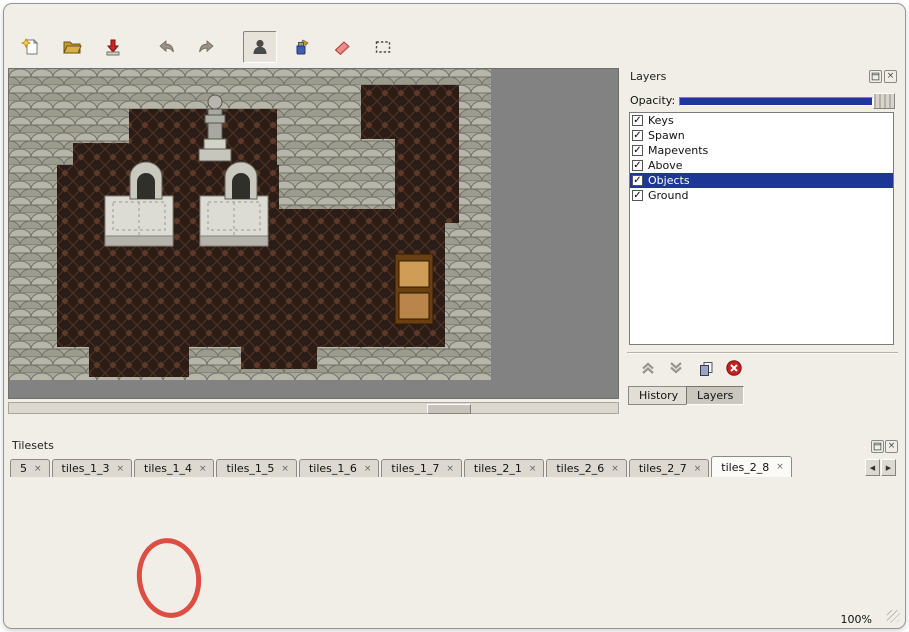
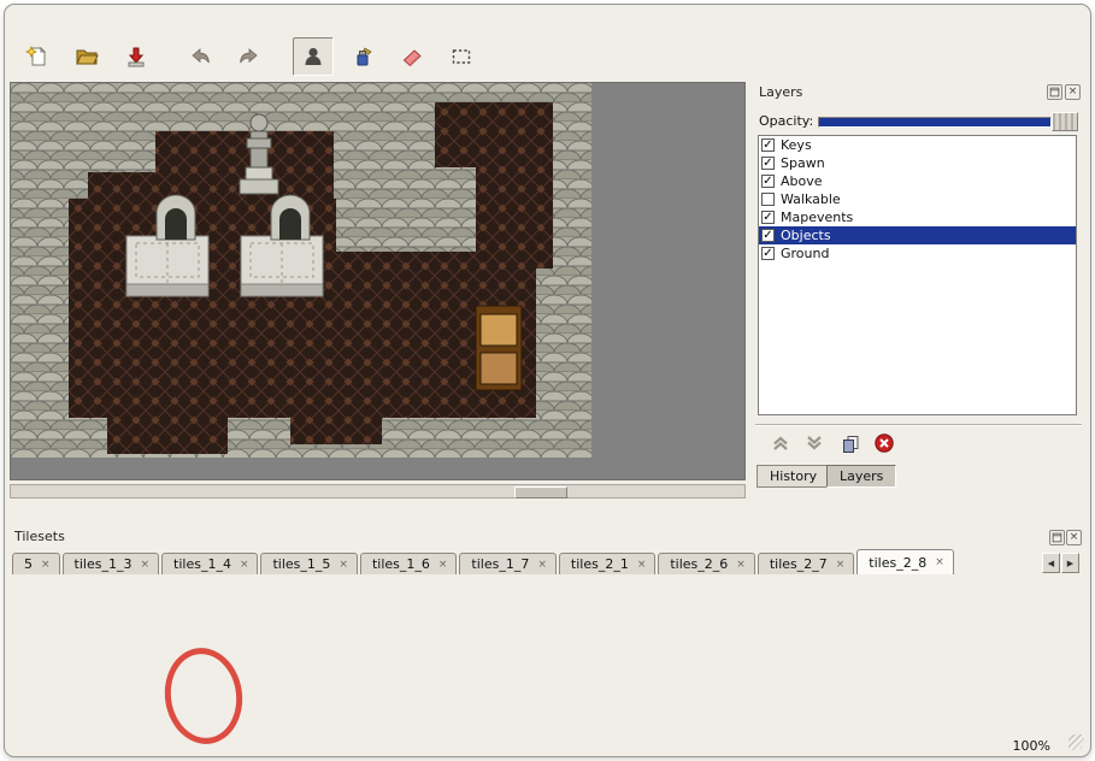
  Layers
  ×
  Opacity:
  ✓
  Keys
  ✓
  Spawn
  ✓
- Mapevents
+ Above
+ Walkable
  ✓
- Above
+ Mapevents
  ✓
  Objects
  ✓
  Ground
  History
  Layers
  Tilesets
  ×
  5
  ×
  tiles_1_3
  ×
  tiles_1_4
  ×
  tiles_1_5
  ×
  tiles_1_6
  ×
  tiles_1_7
  ×
  tiles_2_1
  ×
  tiles_2_6
  ×
  tiles_2_7
  ×
  tiles_2_8
  ×
  ◀
  ▶
  100%
